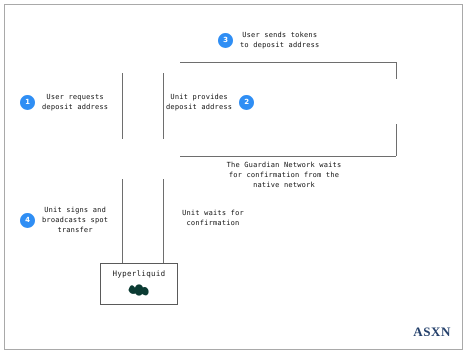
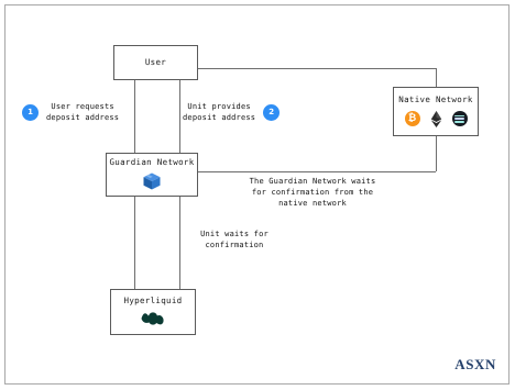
+ User
+ Guardian Network
+ Native Network
+ ₿
  Hyperliquid
  1
  User requests
  deposit address
  Unit provides
  deposit address
  2
- 3
- User sends tokens
- to deposit address
- 4
- Unit signs and
- broadcasts spot
- transfer
  The Guardian Network waits
  for confirmation from the
  native network
  Unit waits for
  confirmation
  ASXN
